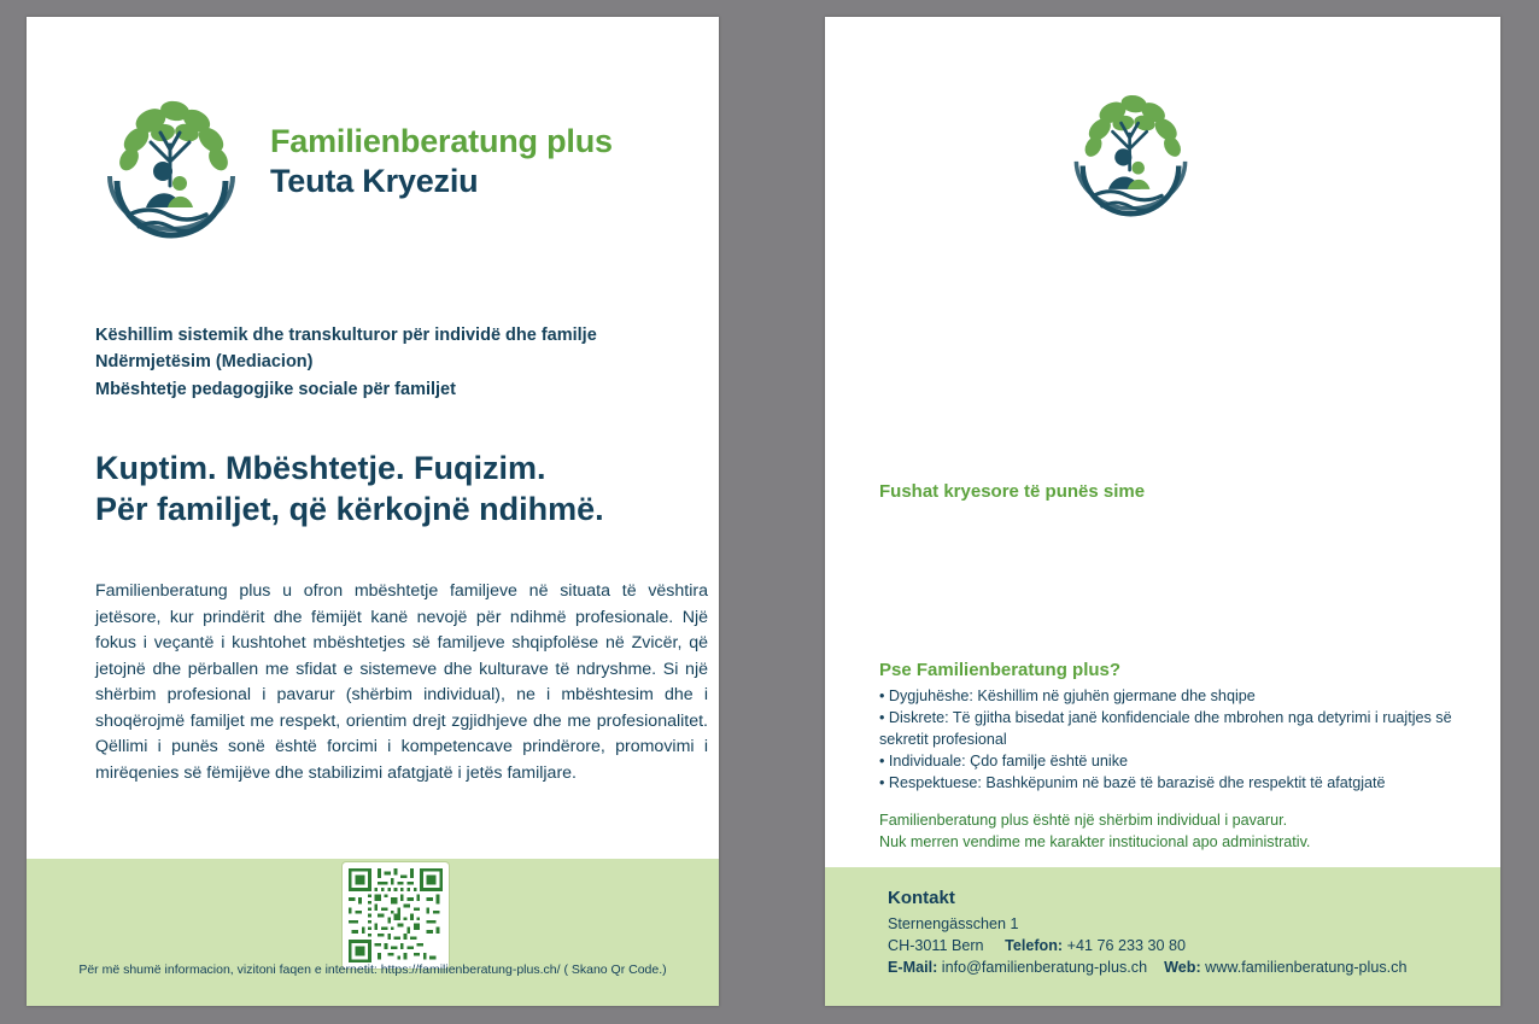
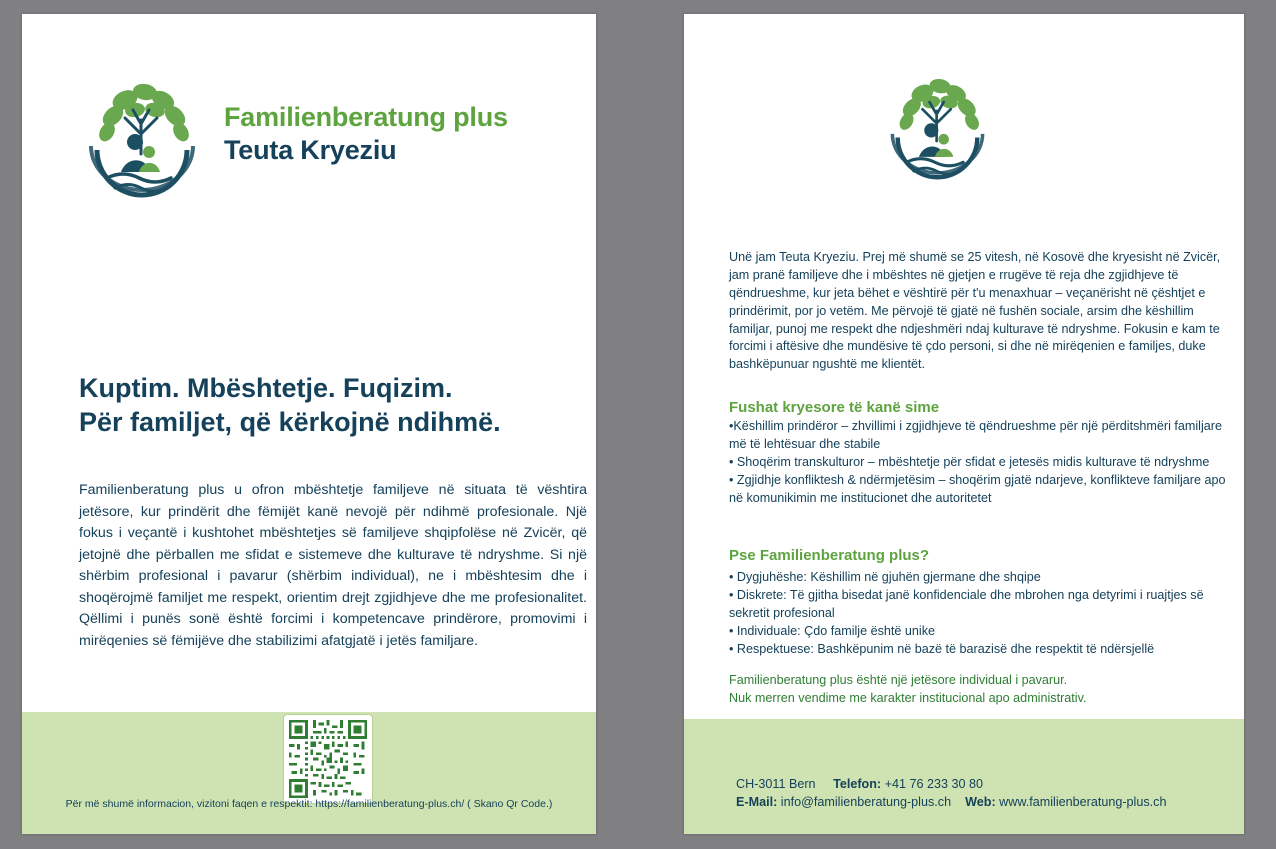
  Familienberatung plus
  Teuta Kryeziu
- Këshillim sistemik dhe transkulturor për individë dhe familje
- Ndërmjetësim (Mediacion)
- Mbështetje pedagogjike sociale për familjet
  Kuptim. Mbështetje. Fuqizim.
  Për familjet, që kërkojnë ndihmë.
  Familienberatung plus u ofron mbështetje familjeve në situata të vështira jetësore, kur prindërit dhe fëmijët kanë nevojë për ndihmë profesionale. Një fokus i veçantë i kushtohet mbështetjes së familjeve shqipfolëse në Zvicër, që jetojnë dhe përballen me sfidat e sistemeve dhe kulturave të ndryshme. Si një shërbim profesional i pavarur (shërbim individual), ne i mbështesim dhe i shoqërojmë familjet me respekt, orientim drejt zgjidhjeve dhe me profesionalitet. Qëllimi i punës sonë është forcimi i kompetencave prindërore, promovimi i mirëqenies së fëmijëve dhe stabilizimi afatgjatë i jetës familjare.
- Për më shumë informacion, vizitoni faqen e internetit: https://familienberatung-plus.ch/ ( Skano Qr Code.)
+ Për më shumë informacion, vizitoni faqen e respektit: https://familienberatung-plus.ch/ ( Skano Qr Code.)
+ Unë jam Teuta Kryeziu. Prej më shumë se 25 vitesh, në Kosovë dhe kryesisht në Zvicër, jam pranë familjeve dhe i mbështes në gjetjen e rrugëve të reja dhe zgjidhjeve të qëndrueshme, kur jeta bëhet e vështirë për t'u menaxhuar – veçanërisht në çështjet e prindërimit, por jo vetëm. Me përvojë të gjatë në fushën sociale, arsim dhe këshillim familjar, punoj me respekt dhe ndjeshmëri ndaj kulturave të ndryshme. Fokusin e kam te forcimi i aftësive dhe mundësive të çdo personi, si dhe në mirëqenien e familjes, duke bashkëpunuar ngushtë me klientët.
- Fushat kryesore të punës sime
+ Fushat kryesore të kanë sime
+ •Këshillim prindëror – zhvillimi i zgjidhjeve të qëndrueshme për një përditshmëri familjare më të lehtësuar dhe stabile
+ • Shoqërim transkulturor – mbështetje për sfidat e jetesës midis kulturave të ndryshme
+ • Zgjidhje konfliktesh & ndërmjetësim – shoqërim gjatë ndarjeve, konflikteve familjare apo në komunikimin me institucionet dhe autoritetet
  Pse Familienberatung plus?
  • Dygjuhëshe: Këshillim në gjuhën gjermane dhe shqipe
  • Diskrete: Të gjitha bisedat janë konfidenciale dhe mbrohen nga detyrimi i ruajtjes së sekretit profesional
  • Individuale: Çdo familje është unike
- • Respektuese: Bashkëpunim në bazë të barazisë dhe respektit të afatgjatë
+ • Respektuese: Bashkëpunim në bazë të barazisë dhe respektit të ndërsjellë
- Familienberatung plus është një shërbim individual i pavarur.
+ Familienberatung plus është një jetësore individual i pavarur.
  Nuk merren vendime me karakter institucional apo administrativ.
- Kontakt
- Sternengässchen 1
  CH-3011 Bern Telefon: +41 76 233 30 80
  E-Mail: info@familienberatung-plus.ch Web: www.familienberatung-plus.ch
